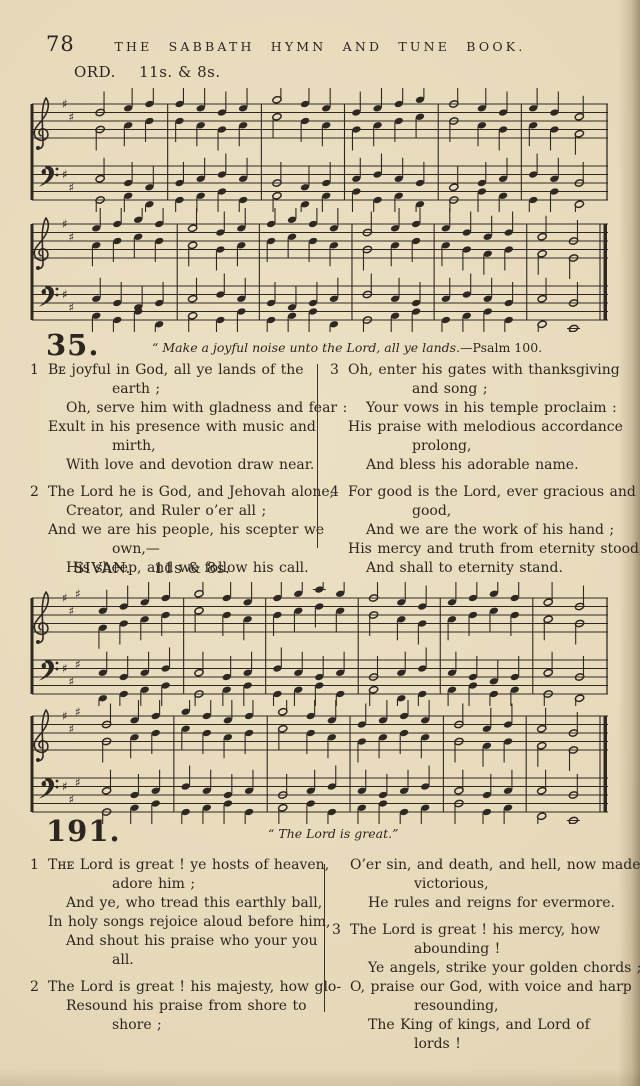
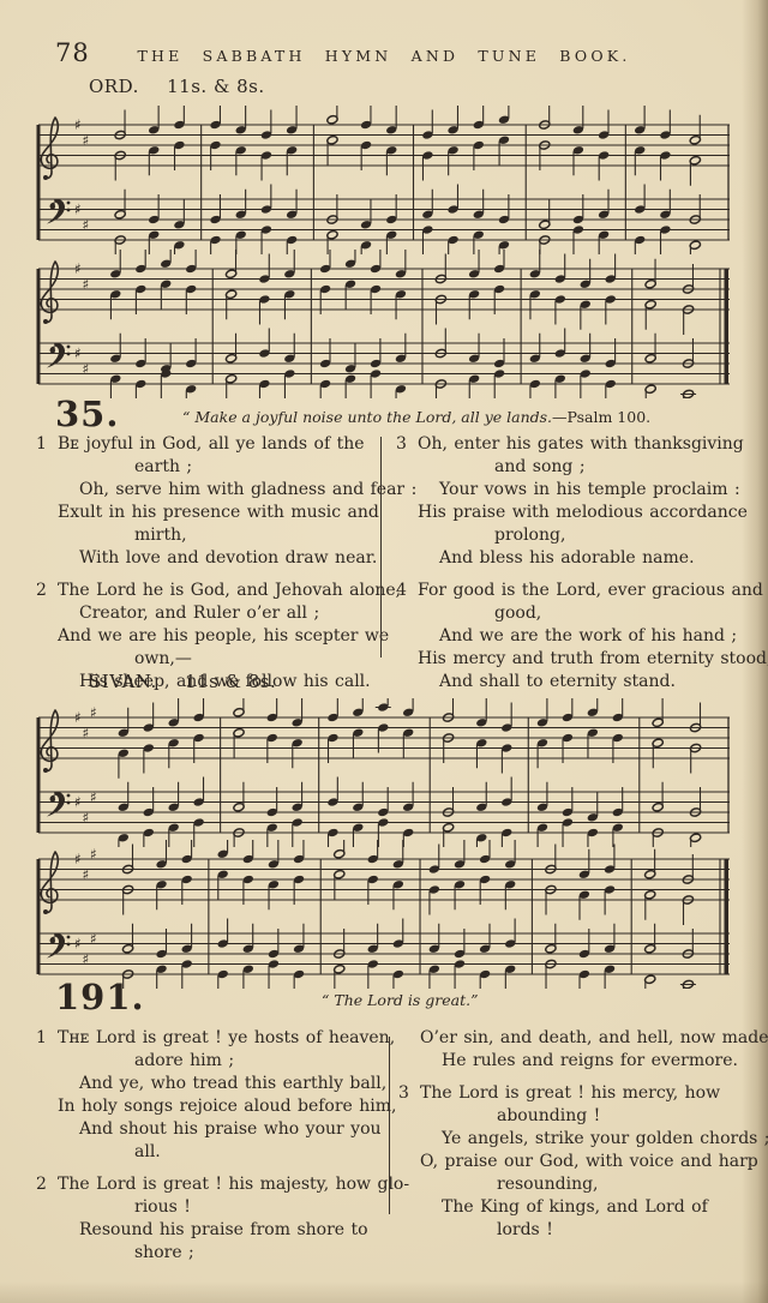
  78
  THE SABBATH HYMN AND TUNE BOOK.
  ORD. 11s. & 8s.
  ♯
  ♯
  ♯
  ♯
  ♯
  ♯
  ♯
  ♯
  35.
  “ Make a joyful noise unto the Lord, all ye lands.—Psalm 100.
  1
  Bᴇ joyful in God, all ye lands of the
  earth ;
  Oh, serve him with gladness and far :
  Exult in his presence with music and
  mirth,
  With love and devotion draw near.
  2
  The Lord he is God, and Jehovah aloe,
  Creator, and Ruler o’er all ;
  And we are his people, his scepter we
  own,—
  His sheep, and we follow his call.
  3
  Oh, enter his gates with thanksgiving
  and song ;
  Your vows in his temple proclaim :
  His praise with melodious accordance
  prolong,
  And bless his adorable name.
  4
  For good is the Lord, ever gracious and
  good,
  And we are the work of his hand ;
  His mercy and truth from eternity stood
  And shall to eternity stand.
  SIVAN. 11s & 8s.
  ♯
  ♯
  ♯
  ♯
  ♯
  ♯
  ♯
  ♯
  ♯
  ♯
  ♯
  ♯
  191.
  “ The Lord is great.”
  1
  Tʜᴇ Lord is great ! ye hosts of heaven,
  adore him ;
  And ye, who tread this earthly ball,
  In holy songs rejoice aloud before him,
  And shout his praise who your you
  all.
  2
  The Lord is great ! his majesty, how glo
+ rious !
  Resound his praise from shore to
  shore ;
  O’er sin, and death, and hell, now made
- victorious,
  He rules and reigns for evermore.
  3
  The Lord is great ! his mercy, how
  abounding !
  Ye angels, strike your golden chords ;
  O, praise our God, with voice and harp
  resounding,
  The King of kings, and Lord of
  lords !
